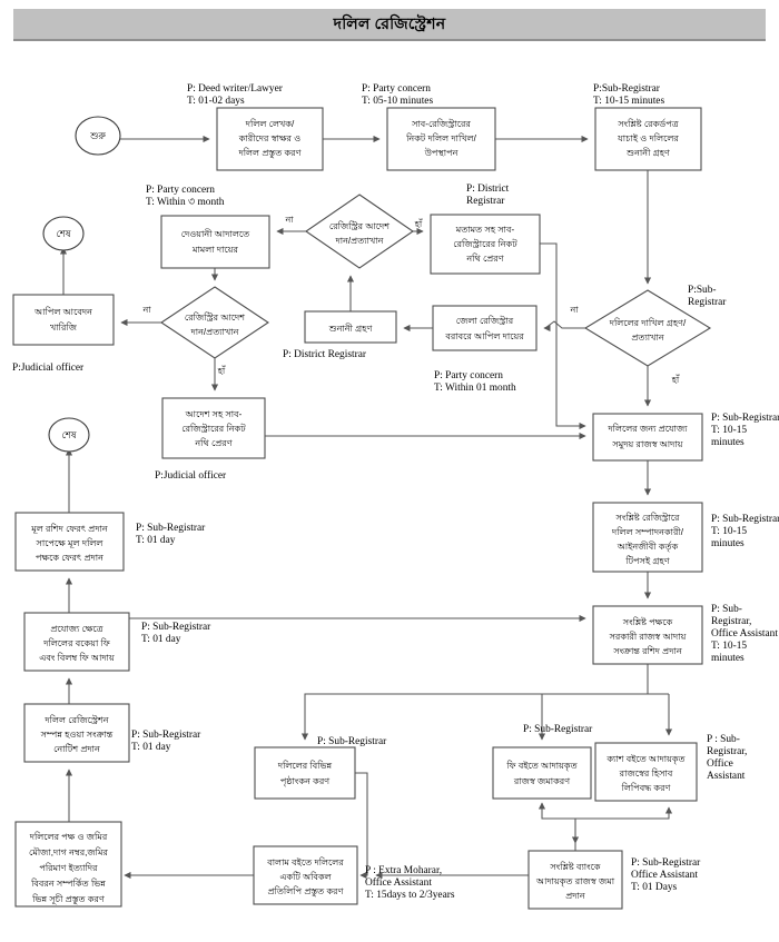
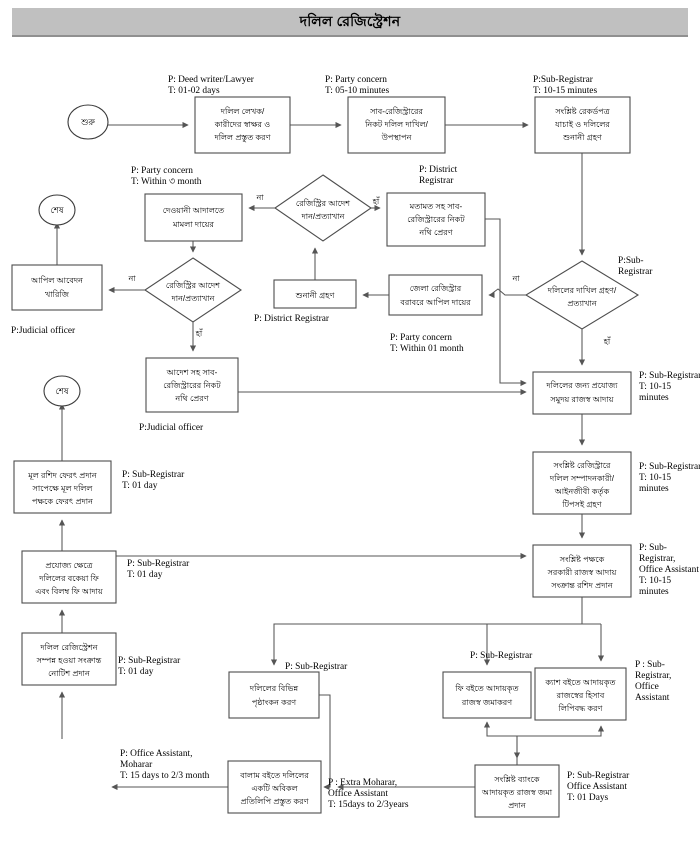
  দলিল রেজিস্ট্রেশন
  দলিল লেখক/
  কারীদের স্বাক্ষর ও
  দলিল প্রস্তুত করণ
  সাব-রেজিস্ট্রারের
  নিকট দলিল দাখিল/
  উপস্থাপন
  সংশ্লিষ্ট রেকর্ডপত্র
  যাচাই ও দলিলের
  শুনানী গ্রহণ
  দেওয়ানী আদালতে
  মামলা দায়ের
  মতামত সহ সাব-
  রেজিস্ট্রারের নিকট
  নথি প্রেরণ
  আপিল আবেদন
  খারিজি
  শুনানী গ্রহণ
  জেলা রেজিস্ট্রার
  বরাবরে আপিল দায়ের
  আদেশ সহ সাব-
  রেজিস্ট্রারের নিকট
  নথি প্রেরণ
  দলিলের জন্য প্রযোজ্য
  সমুদয় রাজস্ব আদায়
  সংশ্লিষ্ট রেজিস্ট্রারে
  দলিল সম্পাদনকারী/
  আইনজীবী কর্তৃক
  টিপসই গ্রহণ
  মূল রশিদ ফেরৎ প্রদান
  সাপেক্ষে মূল দলিল
  পক্ষকে ফেরৎ প্রদান
  প্রযোজ্য ক্ষেত্রে
  দলিলের বকেয়া ফি
  এবং বিলম্ব ফি আদায়
  সংশ্লিষ্ট পক্ষকে
  সরকারী রাজস্ব আদায়
  সংক্রান্ত রশিদ প্রদান
  দলিল রেজিস্ট্রেশন
  সম্পন্ন হওয়া সংক্রান্ত
  নোটিশ প্রদান
  দলিলের বিভিন্ন
  পৃষ্ঠাংকন করণ
  ফি বইতে আদায়কৃত
  রাজস্ব জমাকরণ
  ক্যাশ বইতে আদায়কৃত
  রাজস্বের হিসাব
  লিপিবদ্ধ করণ
- দলিলের পক্ষ ও জমির
- মৌজা,দাগ নম্বর,জমির
- পরিমাণ ইত্যাদির
- বিবরন সম্পর্কিত ভিন্ন
- ভিন্ন সূচী প্রস্তুত করণ
  বালাম বইতে দলিলের
  একটি অবিকল
  প্রতিলিপি প্রস্তুত করণ
  সংশ্লিষ্ট ব্যাংকে
  আদায়কৃত রাজস্ব জমা
  প্রদান
  রেজিস্ট্রির আদেশ
  দান/প্রত্যাখান
  রেজিস্ট্রির আদেশ
  দান/প্রত্যাখান
  দলিলের দাখিল গ্রহণ/
  প্রত্যাখান
  শুরু
  শেষ
  শেষ
  না
  হাঁ
  না
  হাঁ
  না
  হাঁ
  P: Deed writer/Lawyer
  T: 01-02 days
  P: Party concern
  T: 05-10 minutes
  P:Sub-Registrar
  T: 10-15 minutes
  P: Party concern
  T: Within ৩ month
  P: District
  Registrar
  P:Sub-
  Registrar
  P:Judicial officer
  P: District Registrar
  P: Party concern
  T: Within 01 month
  P:Judicial officer
  P: Sub-Registra
  T: 10-15
  minutes
  P: Sub-Registra
  T: 10-15
  minutes
  P: Sub-Registrar
  T: 01 day
  P: Sub-Registrar
  T: 01 day
  P: Sub-
  Registrar,
  Office Assistant
  T: 10-15
  minutes
  P: Sub-Registrar
  T: 01 day
  P: Sub-Registrar
  P: Sub-Registrar
  P : Sub-
  Registrar,
  Office
  Assistant
+ P: Office Assistant,
+ Moharar
+ T: 15 days to 2/3 month
  P : Extra Moharar,
  Office Assistant
  T: 15days to 2/3years
  P: Sub-Registrar
  Office Assistant
  T: 01 Days
